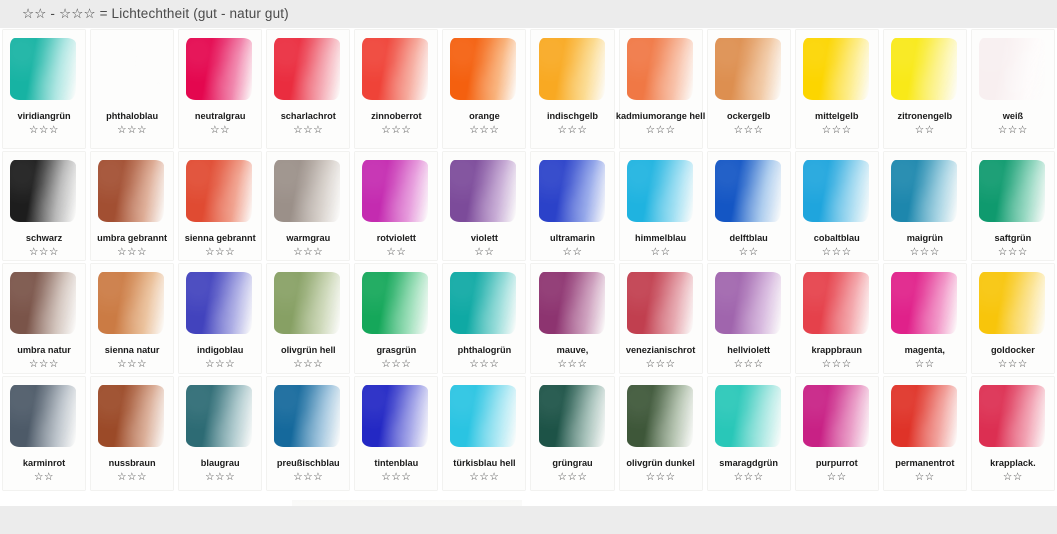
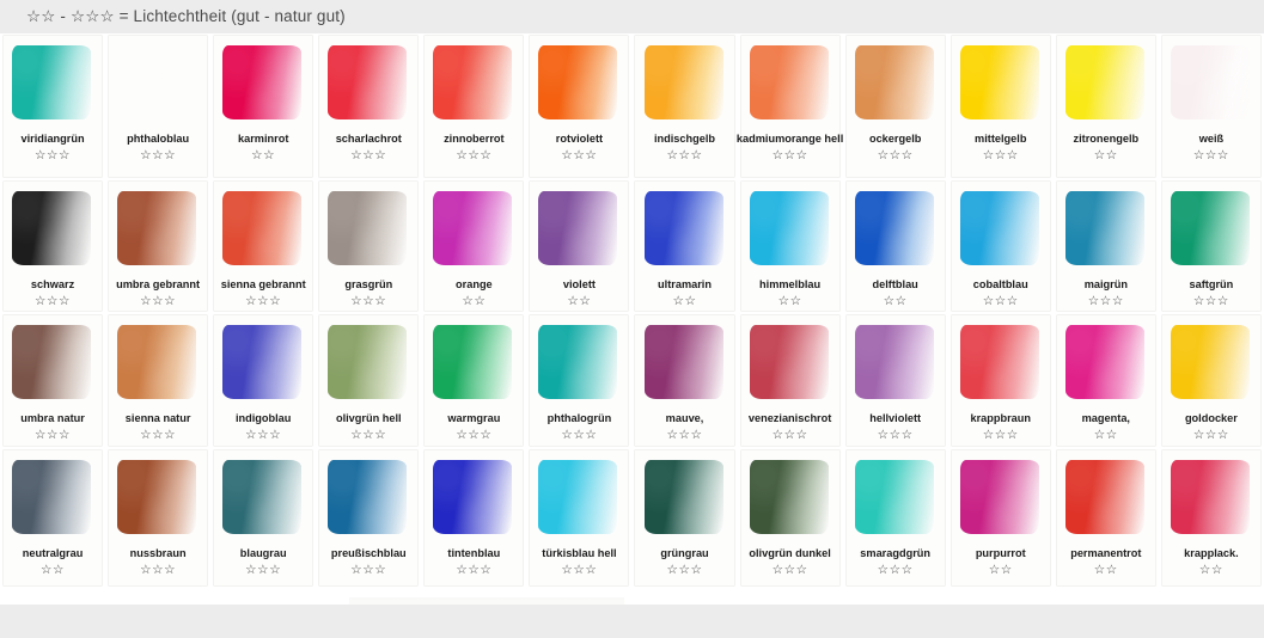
  ☆☆ - ☆☆☆ = Lichtechtheit (gut - natur gut)
  viridiangrün
  ☆☆☆
  phthaloblau
  ☆☆☆
- neutralgrau
+ karminrot
  ☆☆
  scharlachrot
  ☆☆☆
  zinnoberrot
  ☆☆☆
- orange
+ rotviolett
  ☆☆☆
  indischgelb
  ☆☆☆
  kadmiumorange hell
  ☆☆☆
  ockergelb
  ☆☆☆
  mittelgelb
  ☆☆☆
  zitronengelb
  ☆☆
  weiß
  ☆☆☆
  schwarz
  ☆☆☆
  umbra gebrannt
  ☆☆☆
  sienna gebrannt
  ☆☆☆
- warmgrau
+ grasgrün
  ☆☆☆
- rotviolett
+ orange
  ☆☆
  violett
  ☆☆
  ultramarin
  ☆☆
  himmelblau
  ☆☆
  delftblau
  ☆☆
  cobaltblau
  ☆☆☆
  maigrün
  ☆☆☆
  saftgrün
  ☆☆☆
  umbra natur
  ☆☆☆
  sienna natur
  ☆☆☆
  indigoblau
  ☆☆☆
  olivgrün hell
  ☆☆☆
- grasgrün
+ warmgrau
  ☆☆☆
  phthalogrün
  ☆☆☆
  mauve,
  ☆☆☆
  venezianischrot
  ☆☆☆
  hellviolett
  ☆☆☆
  krappbraun
  ☆☆☆
  magenta,
  ☆☆
  goldocker
  ☆☆☆
- karminrot
+ neutralgrau
  ☆☆
  nussbraun
  ☆☆☆
  blaugrau
  ☆☆☆
  preußischblau
  ☆☆☆
  tintenblau
  ☆☆☆
  türkisblau hell
  ☆☆☆
  grüngrau
  ☆☆☆
  olivgrün dunkel
  ☆☆☆
  smaragdgrün
  ☆☆☆
  purpurrot
  ☆☆
  permanentrot
  ☆☆
  krapplack.
  ☆☆
